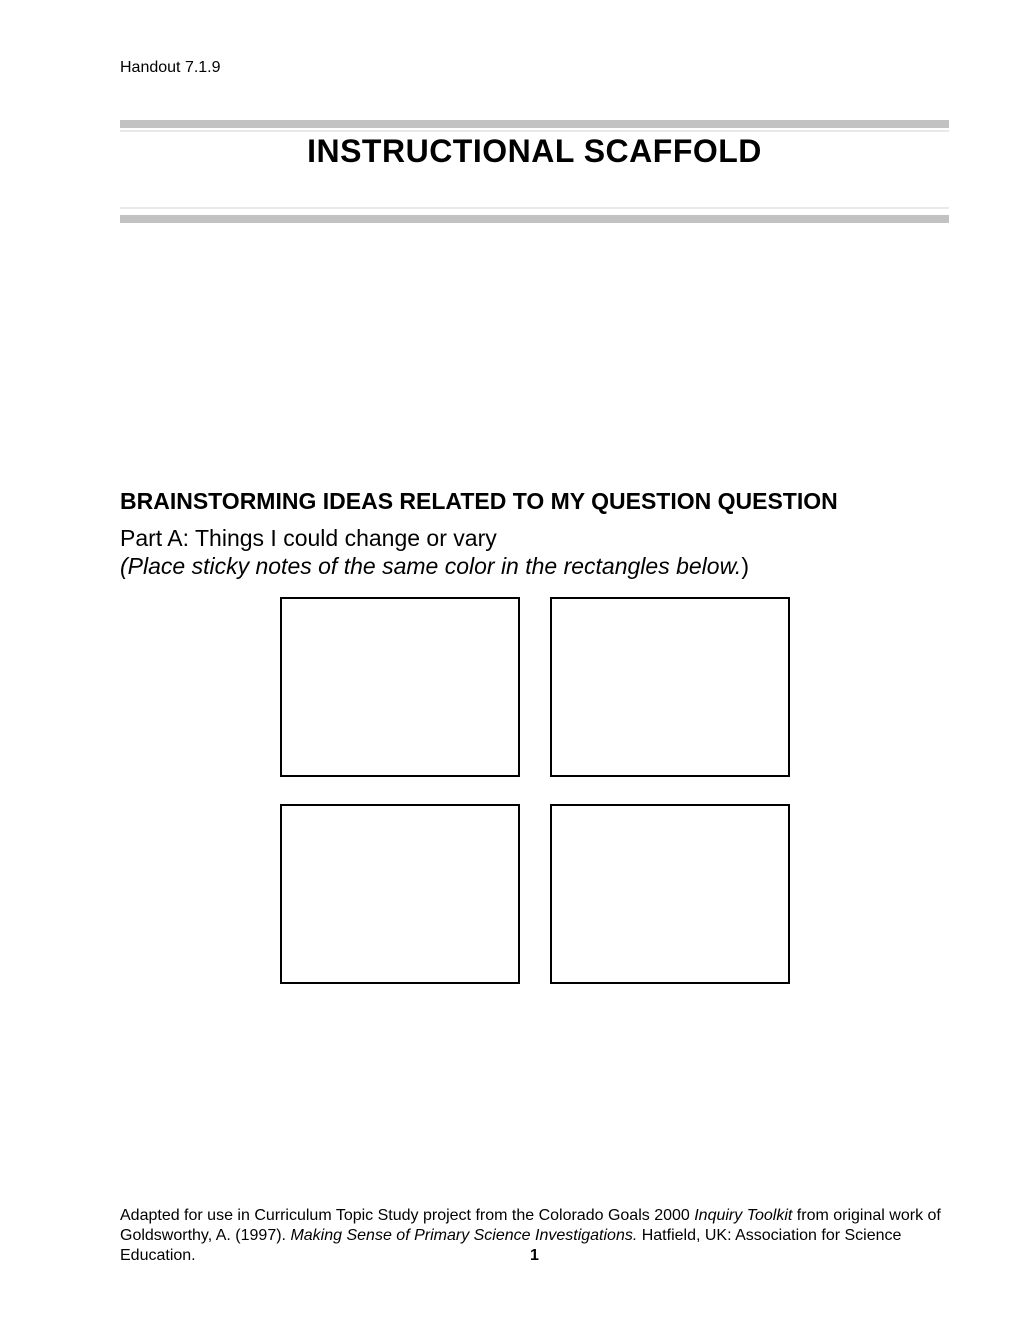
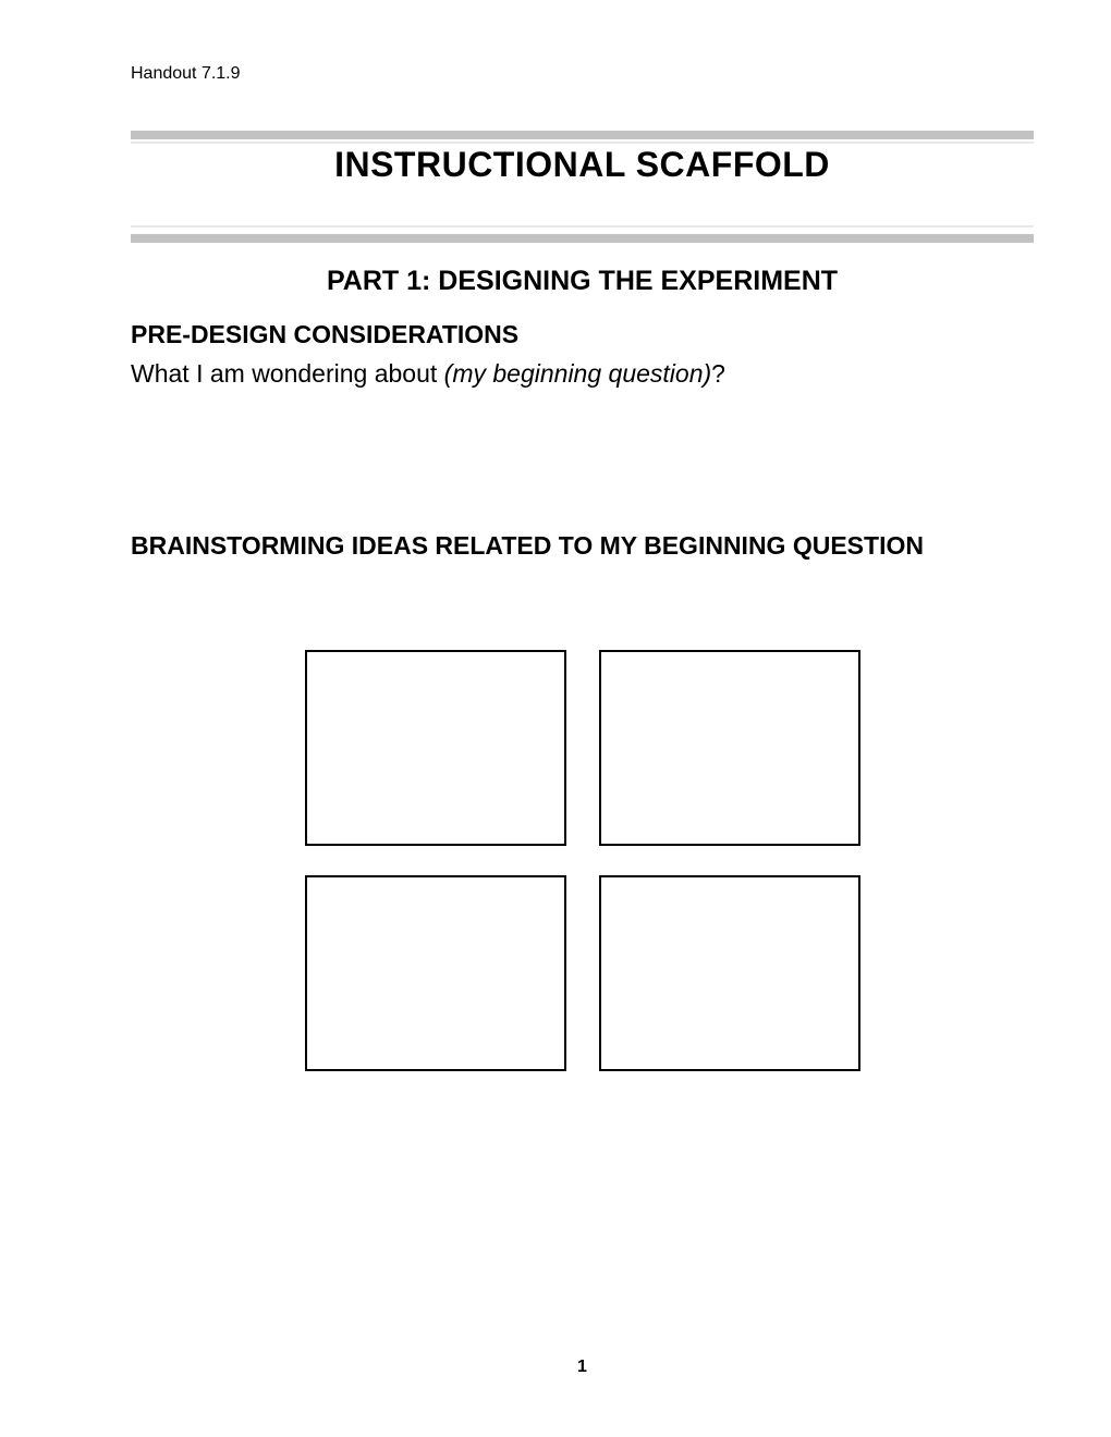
  Handout 7.1.9
  INSTRUCTIONAL SCAFFOLD
+ PART 1: DESIGNING THE EXPERIMENT
+ PRE-DESIGN CONSIDERATIONS
+ What I am wondering about (my beginning question)?
- BRAINSTORMING IDEAS RELATED TO MY QUESTION QUESTION
+ BRAINSTORMING IDEAS RELATED TO MY BEGINNING QUESTION
- Part A: Things I could change or vary
- (Place sticky notes of the same color in the rectangles below.)
- Adapted for use in Curriculum Topic Study project from the Colorado Goals 2000 Inquiry Toolkit from original work of Goldsworthy, A. (1997). Making Sense of Primary Science Investigations. Hatfield, UK: Association for Science Education.
  1
